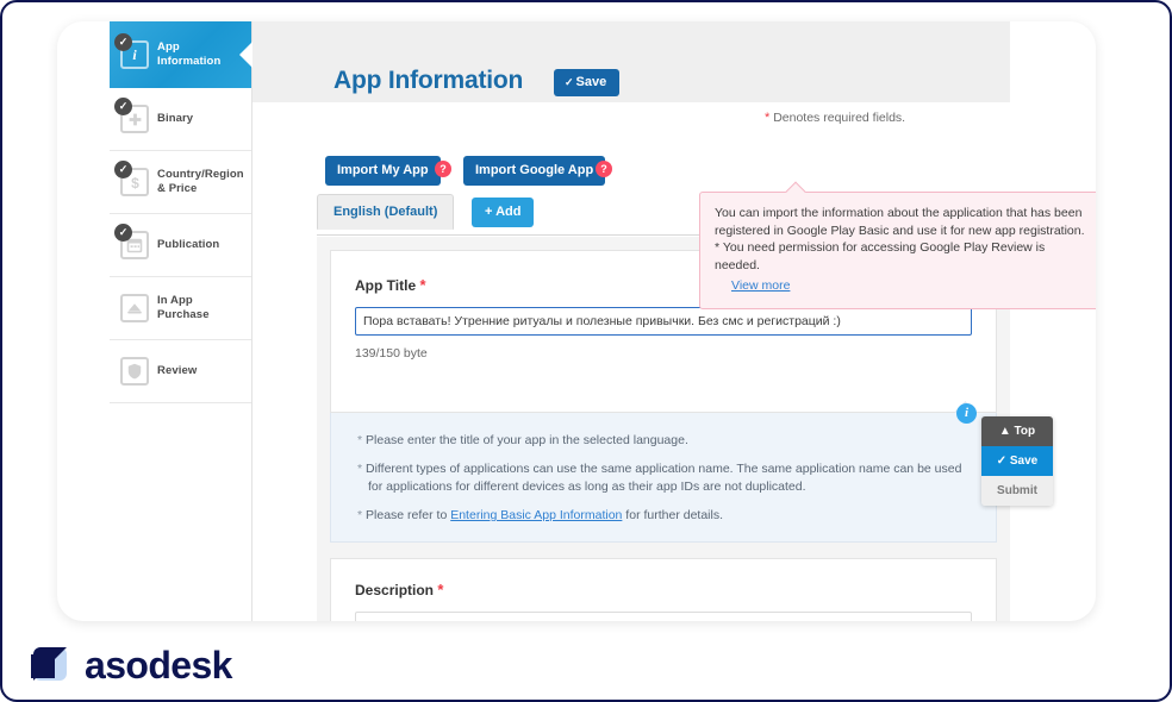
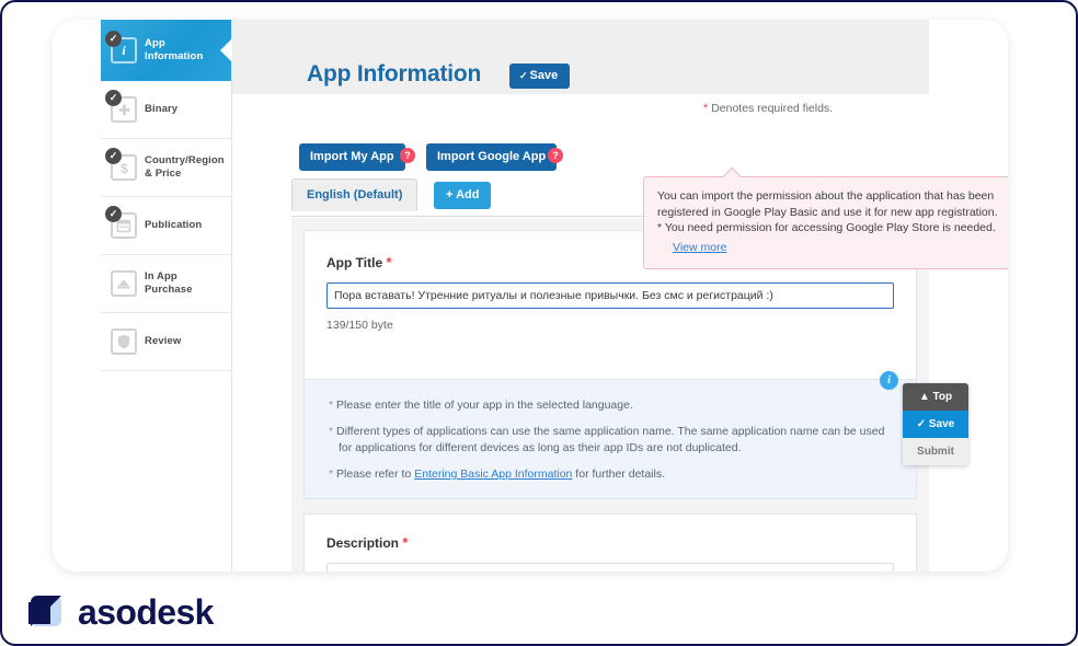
  i
  ✓
  App
  Information
  ✓
  Binary
  $
  ✓
  Country/Region
  & Price
  ✓
  Publication
  In App
  Purchase
  Review
  App Information
  ✓ Save
  * Denotes required fields.
  Import My App
  ?
  Import Google App
  ?
  English (Default)
  + Add
  App Title *
  Пора вставать! Утренние ритуалы и полезные привычки. Без смс и регистраций :)
  139/150 byte
  i
  * Please enter the title of your app in the selected language.
  * Different types of applications can use the same application name. The same application name can be used for applications for different devices as long as their app IDs are not duplicated.
  * Please refer to Entering Basic App Information for further details.
  Description *
- You can import the information about the application that has been
+ You can import the permission about the application that has been
  registered in Google Play Basic and use it for new app registration.
- * You need permission for accessing Google Play Review is needed.
+ * You need permission for accessing Google Play Store is needed.
  View more
  ▲ Top
  ✓ Save
  Submit
  asodesk
